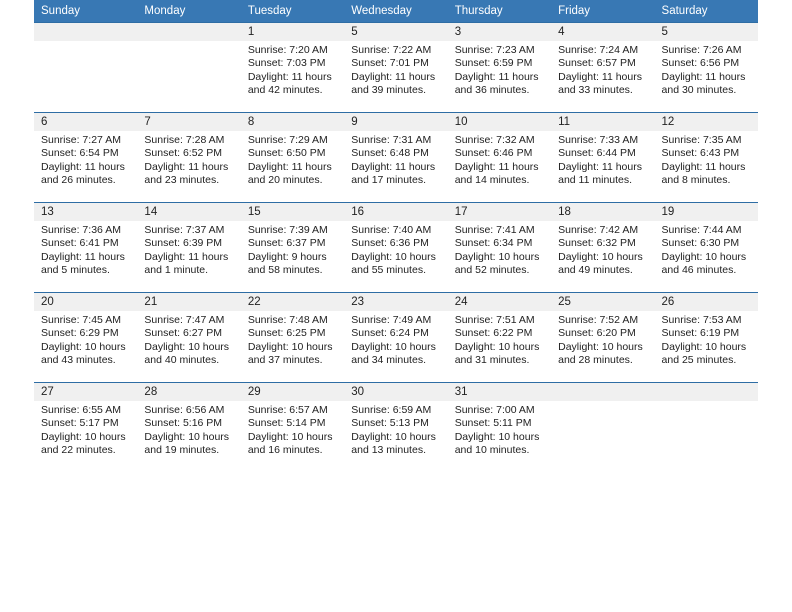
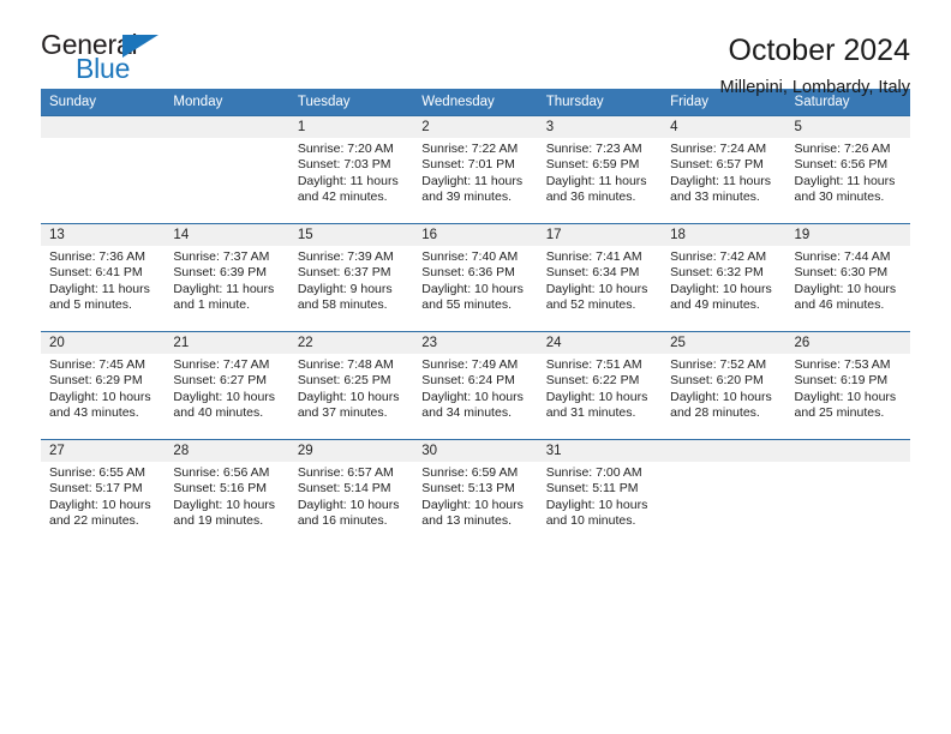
+ General
+ Blue
+ October 2024
+ Millepini, Lombardy, Italy
  Sunday	Monday	Tuesday	Wednesday	Thursday	Friday	Saturday
- 		1Sunrise: 7:20 AMSunset: 7:03 PMDaylight: 11 hours and 42 minutes.	5Sunrise: 7:22 AMSunset: 7:01 PMDaylight: 11 hours and 39 minutes.	3Sunrise: 7:23 AMSunset: 6:59 PMDaylight: 11 hours and 36 minutes.	4Sunrise: 7:24 AMSunset: 6:57 PMDaylight: 11 hours and 33 minutes.	5Sunrise: 7:26 AMSunset: 6:56 PMDaylight: 11 hours and 30 minutes.
+ 		1Sunrise: 7:20 AMSunset: 7:03 PMDaylight: 11 hours and 42 minutes.	2Sunrise: 7:22 AMSunset: 7:01 PMDaylight: 11 hours and 39 minutes.	3Sunrise: 7:23 AMSunset: 6:59 PMDaylight: 11 hours and 36 minutes.	4Sunrise: 7:24 AMSunset: 6:57 PMDaylight: 11 hours and 33 minutes.	5Sunrise: 7:26 AMSunset: 6:56 PMDaylight: 11 hours and 30 minutes.
- 6Sunrise: 7:27 AMSunset: 6:54 PMDaylight: 11 hours and 26 minutes.	7Sunrise: 7:28 AMSunset: 6:52 PMDaylight: 11 hours and 23 minutes.	8Sunrise: 7:29 AMSunset: 6:50 PMDaylight: 11 hours and 20 minutes.	9Sunrise: 7:31 AMSunset: 6:48 PMDaylight: 11 hours and 17 minutes.	10Sunrise: 7:32 AMSunset: 6:46 PMDaylight: 11 hours and 14 minutes.	11Sunrise: 7:33 AMSunset: 6:44 PMDaylight: 11 hours and 11 minutes.	12Sunrise: 7:35 AMSunset: 6:43 PMDaylight: 11 hours and 8 minutes.
  13Sunrise: 7:36 AMSunset: 6:41 PMDaylight: 11 hours and 5 minutes.	14Sunrise: 7:37 AMSunset: 6:39 PMDaylight: 11 hours and 1 minute.	15Sunrise: 7:39 AMSunset: 6:37 PMDaylight: 9 hours and 58 minutes.	16Sunrise: 7:40 AMSunset: 6:36 PMDaylight: 10 hours and 55 minutes.	17Sunrise: 7:41 AMSunset: 6:34 PMDaylight: 10 hours and 52 minutes.	18Sunrise: 7:42 AMSunset: 6:32 PMDaylight: 10 hours and 49 minutes.	19Sunrise: 7:44 AMSunset: 6:30 PMDaylight: 10 hours and 46 minutes.
  20Sunrise: 7:45 AMSunset: 6:29 PMDaylight: 10 hours and 43 minutes.	21Sunrise: 7:47 AMSunset: 6:27 PMDaylight: 10 hours and 40 minutes.	22Sunrise: 7:48 AMSunset: 6:25 PMDaylight: 10 hours and 37 minutes.	23Sunrise: 7:49 AMSunset: 6:24 PMDaylight: 10 hours and 34 minutes.	24Sunrise: 7:51 AMSunset: 6:22 PMDaylight: 10 hours and 31 minutes.	25Sunrise: 7:52 AMSunset: 6:20 PMDaylight: 10 hours and 28 minutes.	26Sunrise: 7:53 AMSunset: 6:19 PMDaylight: 10 hours and 25 minutes.
  27Sunrise: 6:55 AMSunset: 5:17 PMDaylight: 10 hours and 22 minutes.	28Sunrise: 6:56 AMSunset: 5:16 PMDaylight: 10 hours and 19 minutes.	29Sunrise: 6:57 AMSunset: 5:14 PMDaylight: 10 hours and 16 minutes.	30Sunrise: 6:59 AMSunset: 5:13 PMDaylight: 10 hours and 13 minutes.	31Sunrise: 7:00 AMSunset: 5:11 PMDaylight: 10 hours and 10 minutes.
